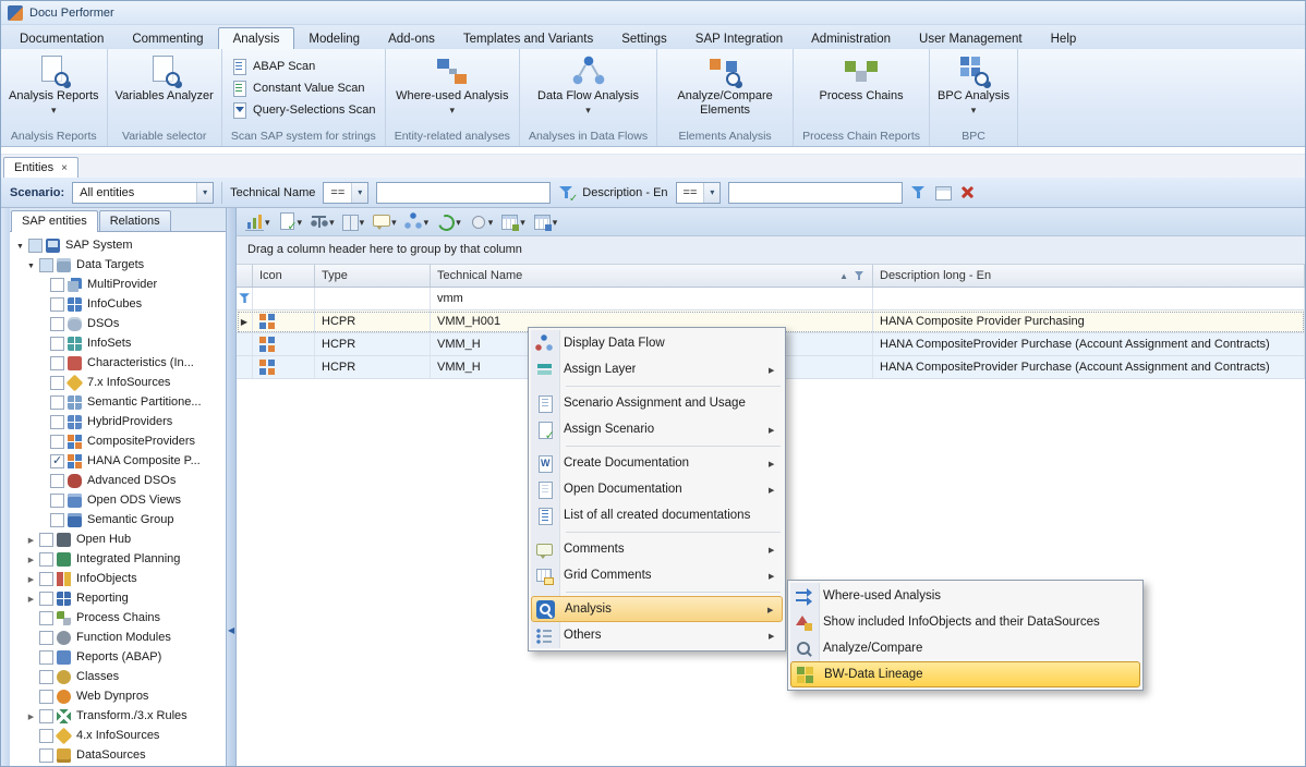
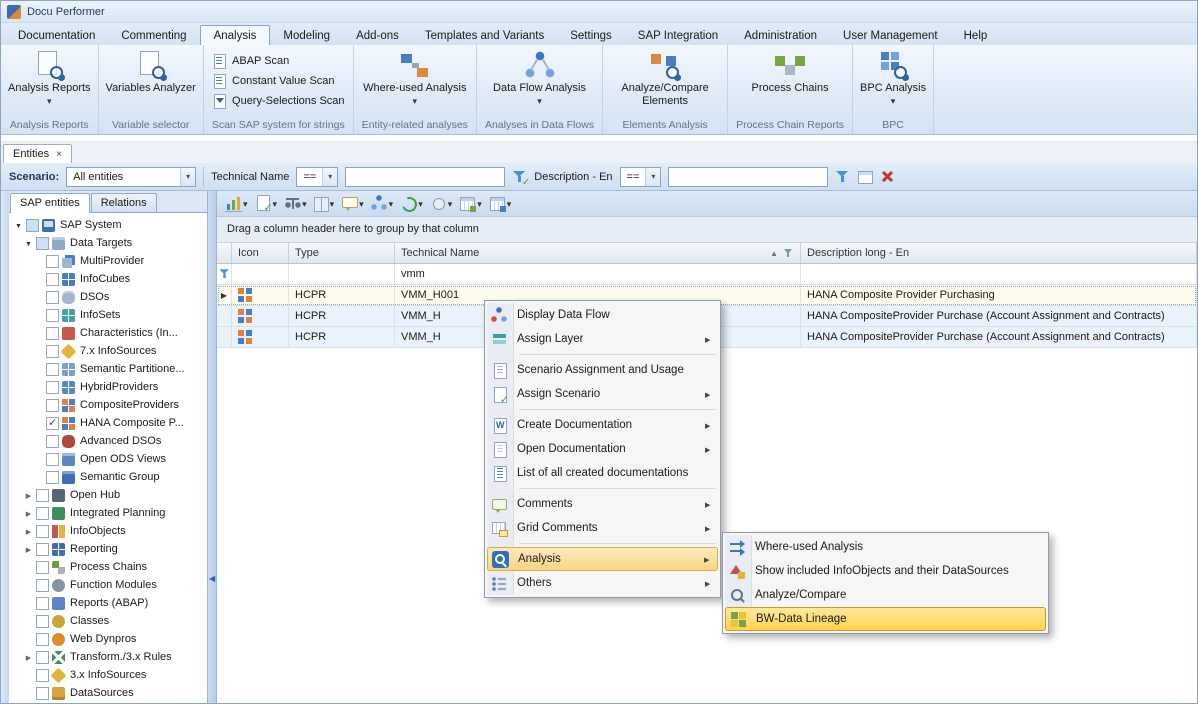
  Docu Performer
  Documentation
  Commenting
  Analysis
  Modeling
  Add-ons
  Templates and Variants
  Settings
  SAP Integration
  Administration
  User Management
  Help
  Analysis Reports
  Analysis Reports
  Variables Analyzer
  Variable selector
  ABAP Scan
  Constant Value Scan
  Query-Selections Scan
  Scan SAP system for strings
  Where-used Analysis
  Entity-related analyses
  Data Flow Analysis
  Analyses in Data Flows
  Analyze/Compare Elements
  Elements Analysis
  Process Chains
  Process Chain Reports
  BPC Analysis
  BPC
  Entities
  ×
  Scenario:
  All entities
  Technical Name
  ==
  Description - En
  ==
  SAP entities
  Relations
  SAP System
  Data Targets
  MultiProvider
  InfoCubes
  DSOs
  InfoSets
  Characteristics (In...
  7.x InfoSources
  Semantic Partitione...
  HybridProviders
  CompositeProviders
  HANA Composite P...
  Advanced DSOs
  Open ODS Views
  Semantic Group
  Open Hub
  Integrated Planning
  InfoObjects
  Reporting
  Process Chains
  Function Modules
  Reports (ABAP)
  Classes
  Web Dynpros
  Transform./3.x Rules
- 4.x InfoSources
+ 3.x InfoSources
  DataSources
  Drag a column header here to group by that column
  Icon
  Type
  Technical Name
  Description long - En
  vmm
  ▶
  HCPR
  VMM_H001
  HANA Composite Provider Purchasing
  HCPR
  VMM_H
  HANA CompositeProvider Purchase (Account Assignment and Contracts)
  HCPR
  VMM_H
  HANA CompositeProvider Purchase (Account Assignment and Contracts)
  Display Data Flow
  Assign Layer
  Scenario Assignment and Usage
  Assign Scenario
  Create Documentation
  Open Documentation
  List of all created documentations
  Comments
  Grid Comments
  Analysis
  Others
  Where-used Analysis
  Show included InfoObjects and their DataSources
  Analyze/Compare
  BW-Data Lineage
